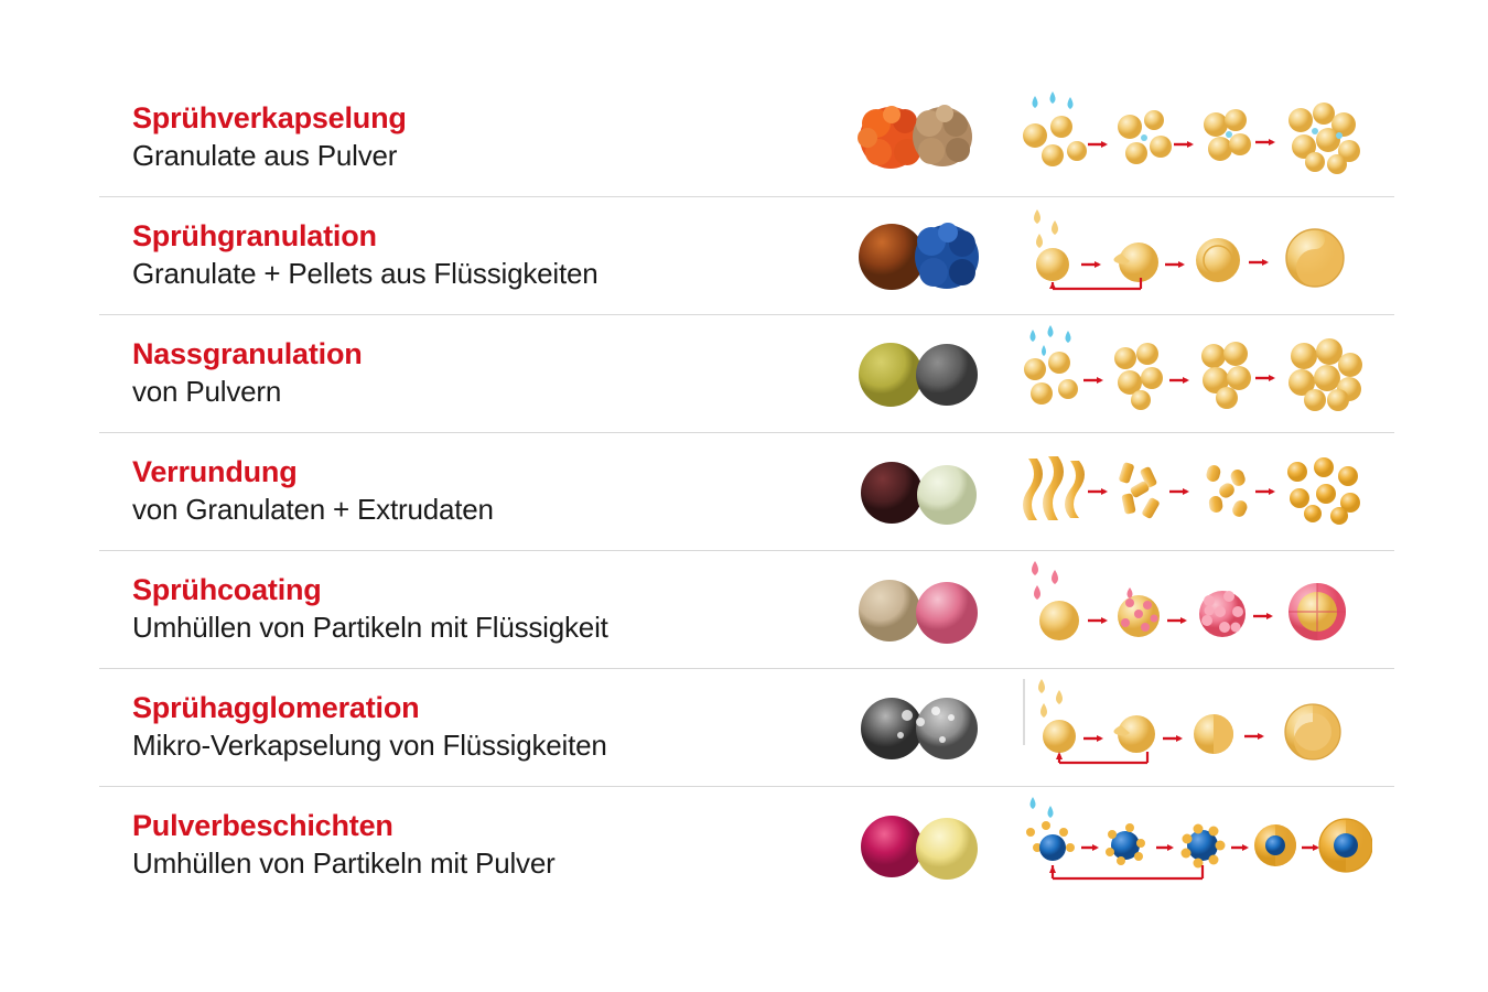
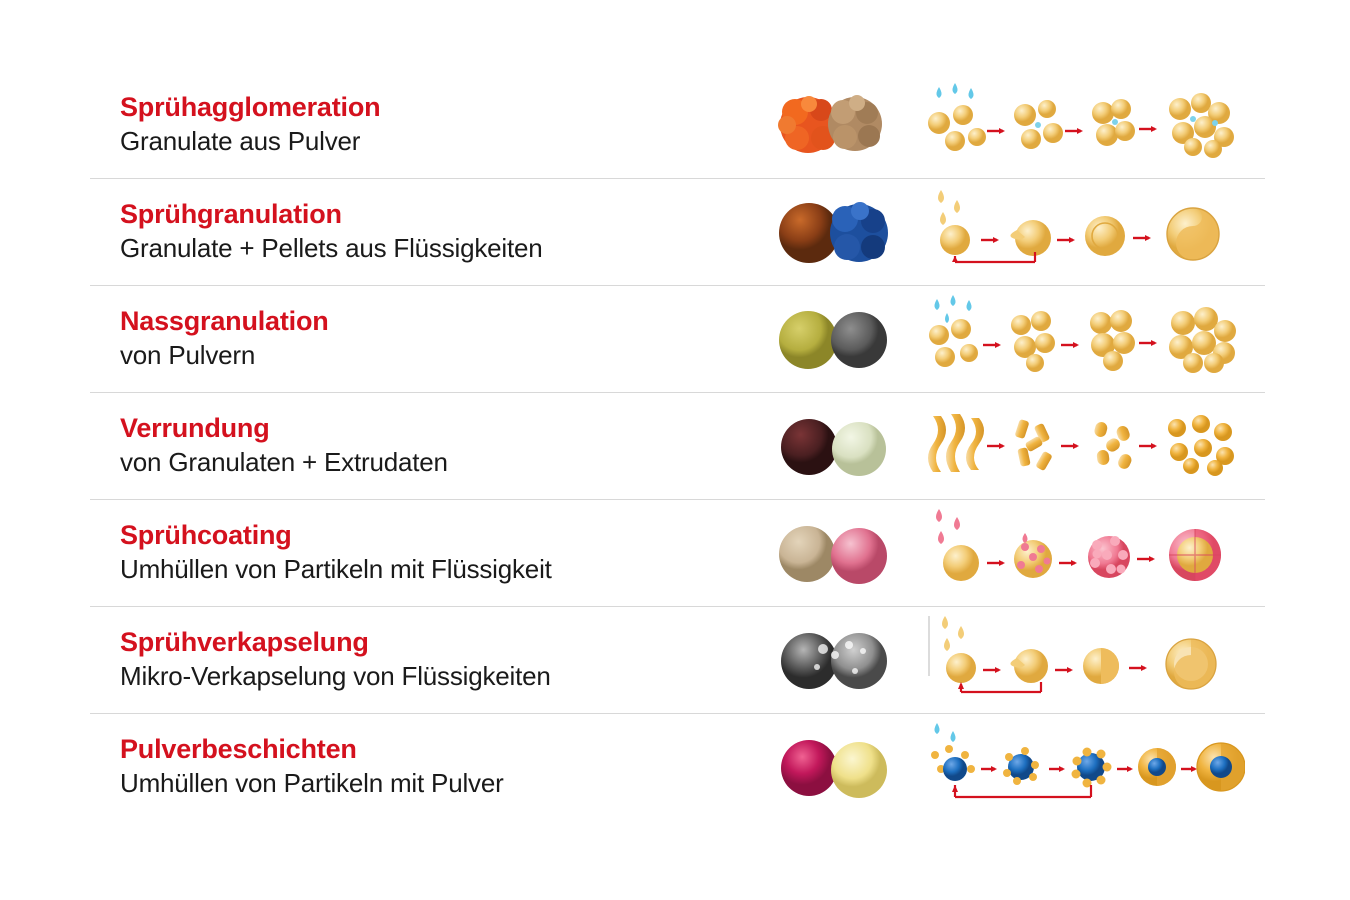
- Sprühverkapselung
+ Sprühagglomeration
  Granulate aus Pulver
  Sprühgranulation
  Granulate + Pellets aus Flüssigkeiten
  Nassgranulation
  von Pulvern
  Verrundung
  von Granulaten + Extrudaten
  Sprühcoating
  Umhüllen von Partikeln mit Flüssigkeit
- Sprühagglomeration
+ Sprühverkapselung
  Mikro-Verkapselung von Flüssigkeiten
  Pulverbeschichten
  Umhüllen von Partikeln mit Pulver
